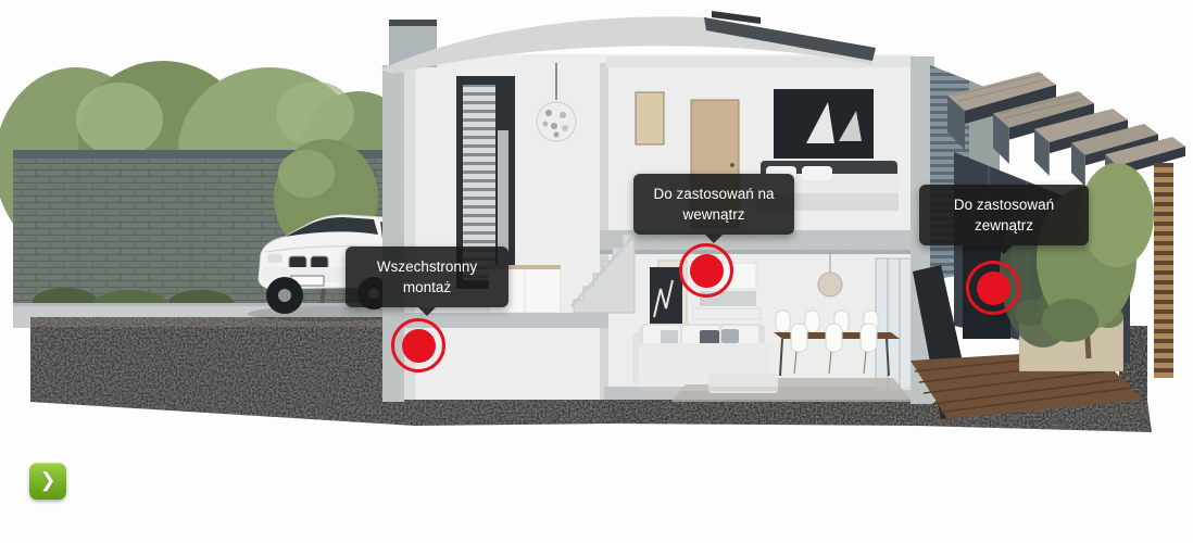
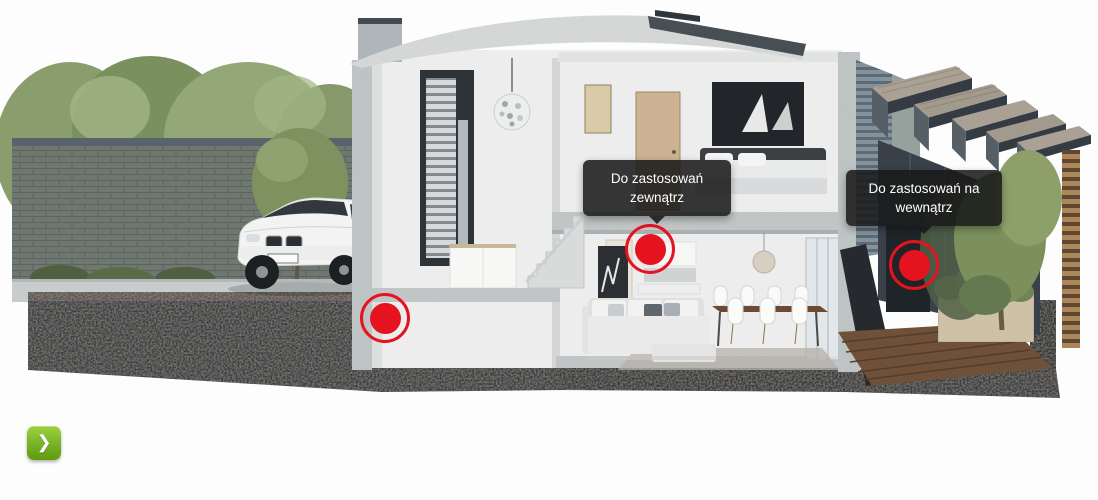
- Wszechstronny
- montaż
- Do zastosowań na
+ Do zastosowań
- wewnątrz
+ zewnątrz
- Do zastosowań
+ Do zastosowań na
- zewnątrz
+ wewnątrz
  ❯
